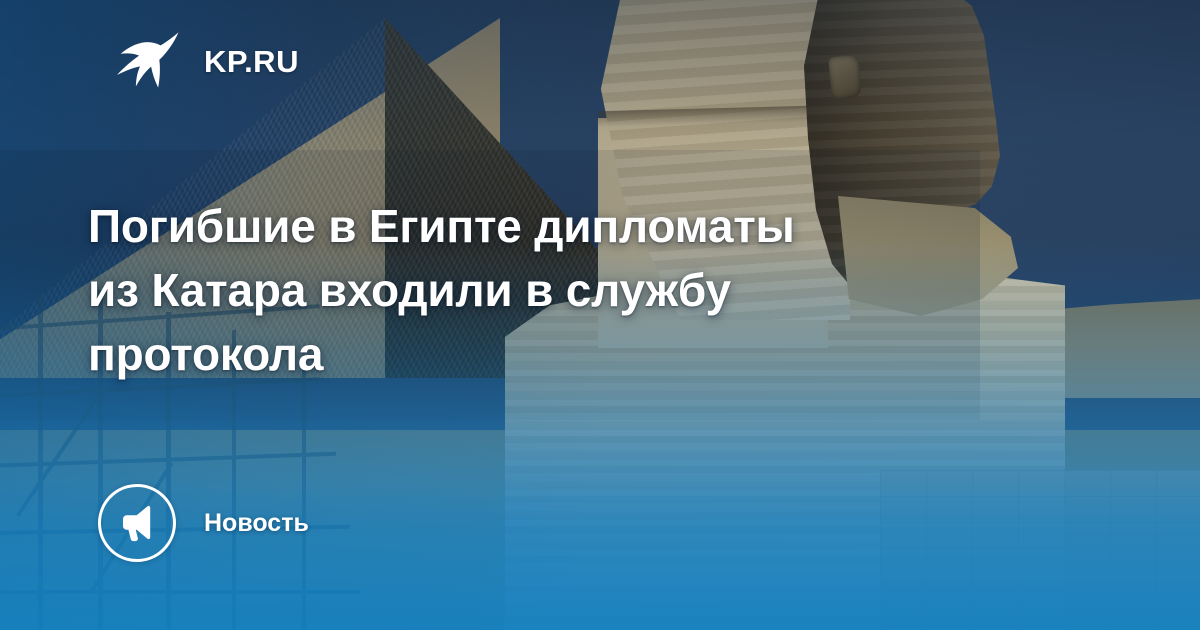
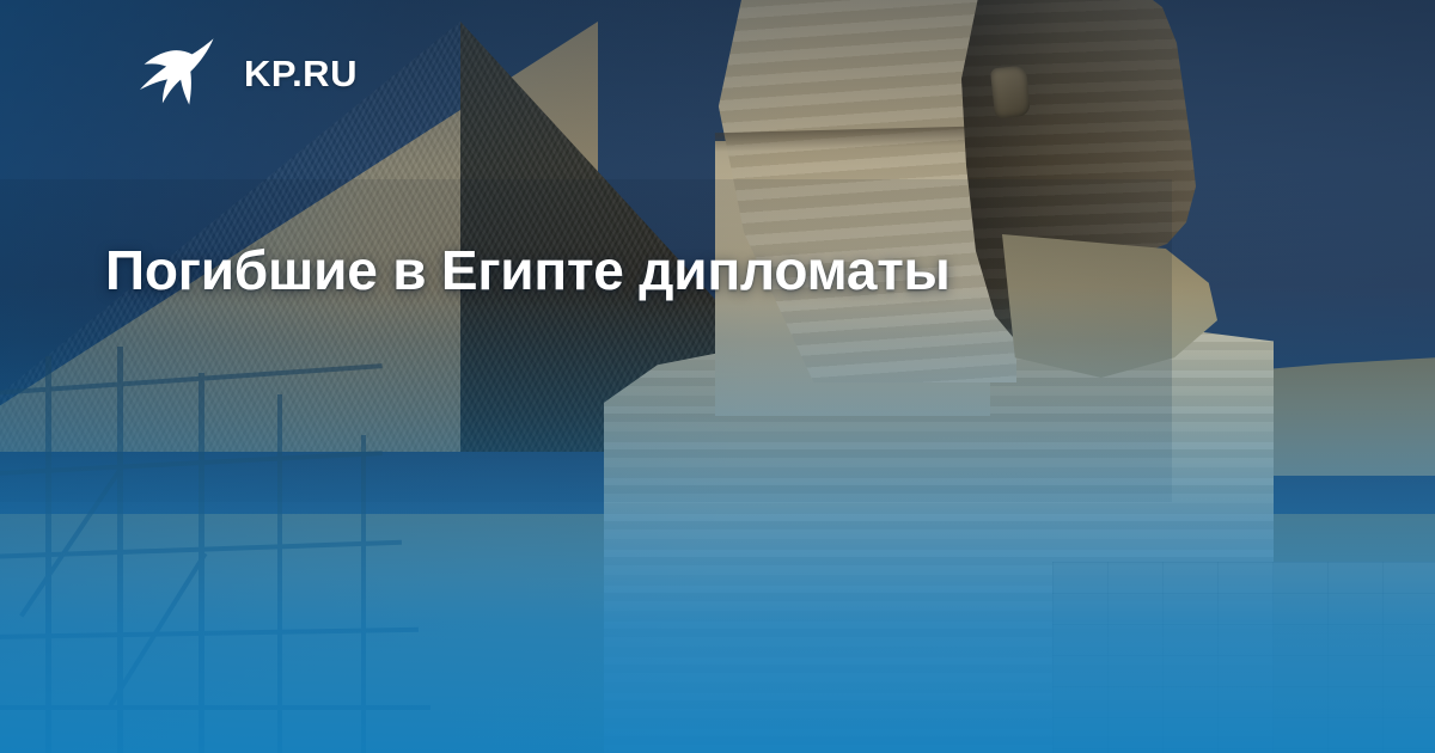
  KP.RU
  Погибшие в Египте дипломаты
- из Катара входили в службу
- протокола
- Новость
